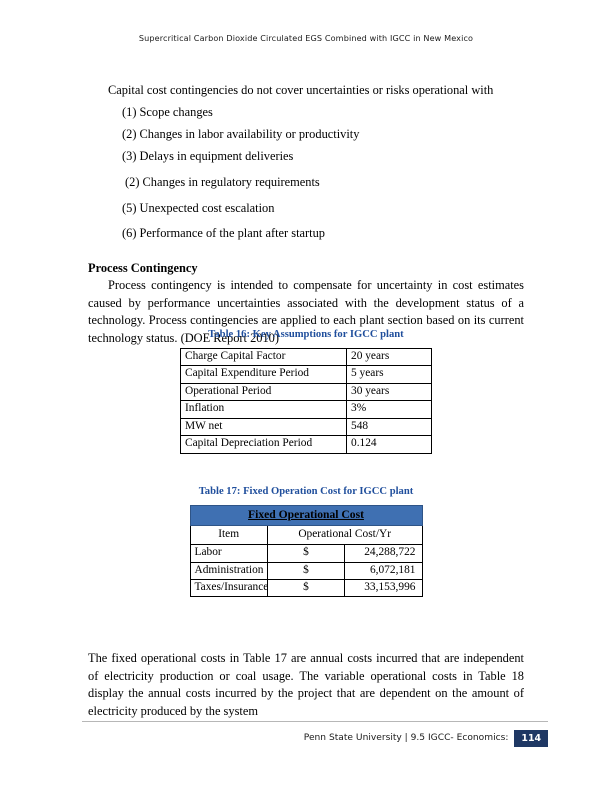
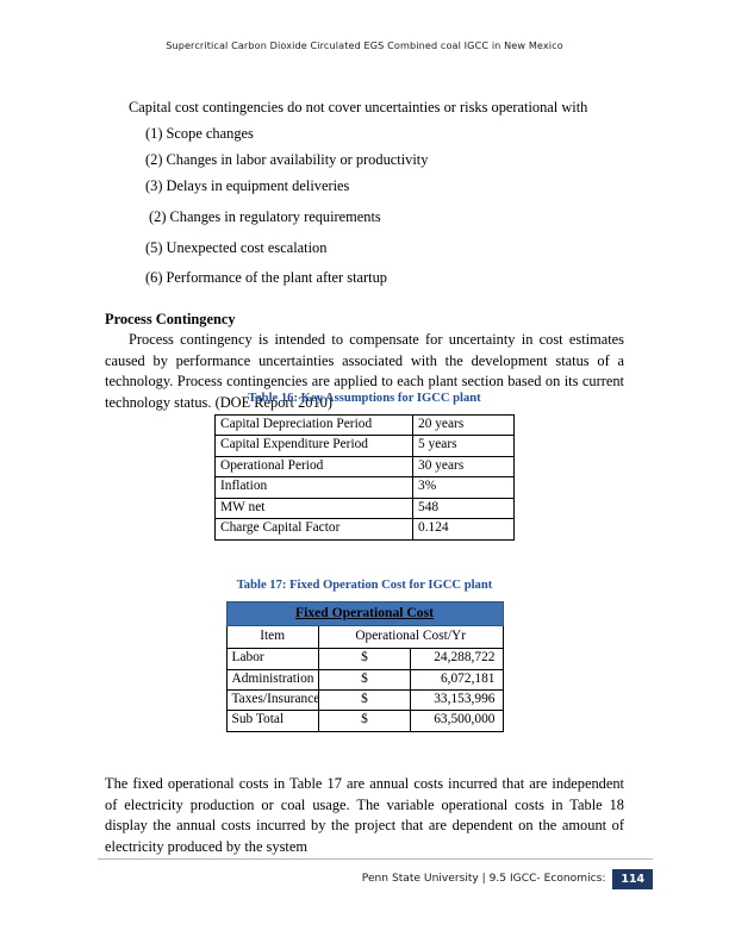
- Supercritical Carbon Dioxide Circulated EGS Combined with IGCC in New Mexico
+ Supercritical Carbon Dioxide Circulated EGS Combined coal IGCC in New Mexico
  Capital cost contingencies do not cover uncertainties or risks operational with
  (1) Scope changes
  (2) Changes in labor availability or productivity
  (3) Delays in equipment deliveries
  (2) Changes in regulatory requirements
  (5) Unexpected cost escalation
  (6) Performance of the plant after startup
  Process Contingency
  Process contingency is intended to compensate for uncertainty in cost estimates caused by performance uncertainties associated with the development status of a technology. Process contingencies are applied to each plant section based on its current technology status. (DOE Report 2010)
  Table 16: Key Assumptions for IGCC plant
- Charge Capital Factor	20 years
+ Capital Depreciation Period	20 years
  Capital Expenditure Period	5 years
  Operational Period	30 years
  Inflation	3%
  MW net	548
- Capital Depreciation Period	0.124
+ Charge Capital Factor	0.124
  Table 17: Fixed Operation Cost for IGCC plant
  Fixed Operational Cost
  Item	Operational Cost/Yr
  Labor	$	24,288,722
  Administration	$	6,072,181
  Taxes/Insurance	$	33,153,996
+ Sub Total	$	63,500,000
  The fixed operational costs in Table 17 are annual costs incurred that are independent of electricity production or coal usage. The variable operational costs in Table 18 display the annual costs incurred by the project that are dependent on the amount of electricity produced by the system
  Penn State University | 9.5 IGCC- Economics: 114
